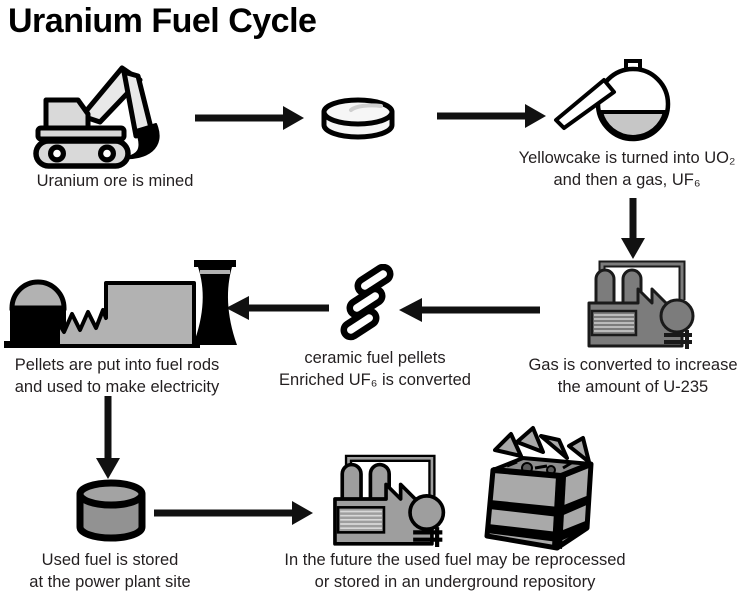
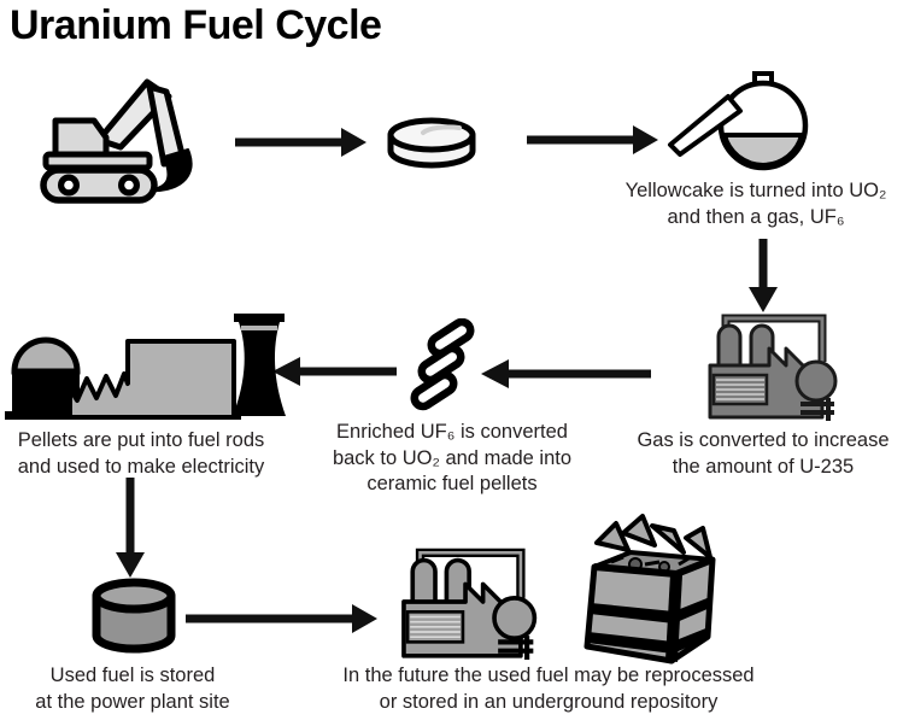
  Uranium Fuel Cycle
- Uranium ore is mined
  Yellowcake is turned into UO₂
  and then a gas, UF₆
  Gas is converted to increase
  the amount of U-235
- ceramic fuel pellets
+ Enriched UF₆ is converted
+ back to UO₂ and made into
- Enriched UF₆ is converted
+ ceramic fuel pellets
  Pellets are put into fuel rods
  and used to make electricity
  Used fuel is stored
  at the power plant site
  In the future the used fuel may be reprocessed
  or stored in an underground repository
